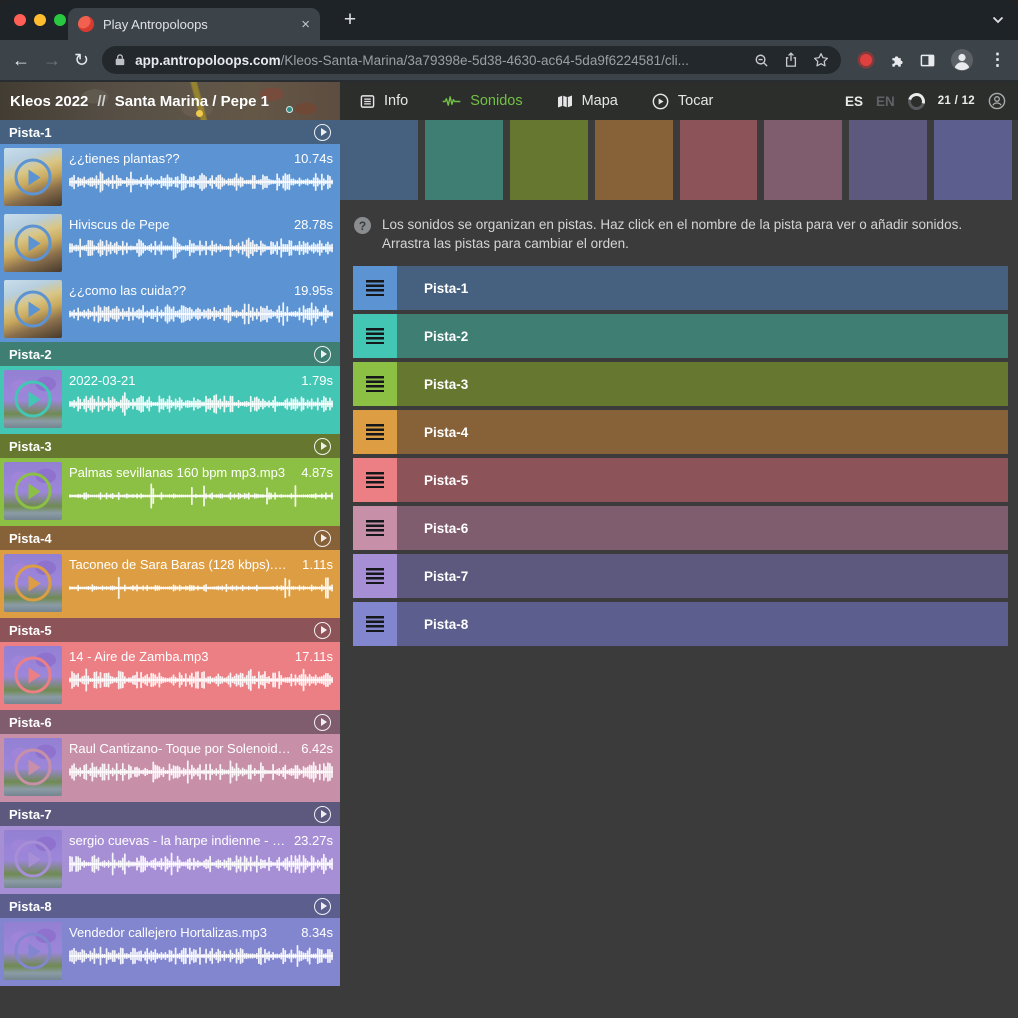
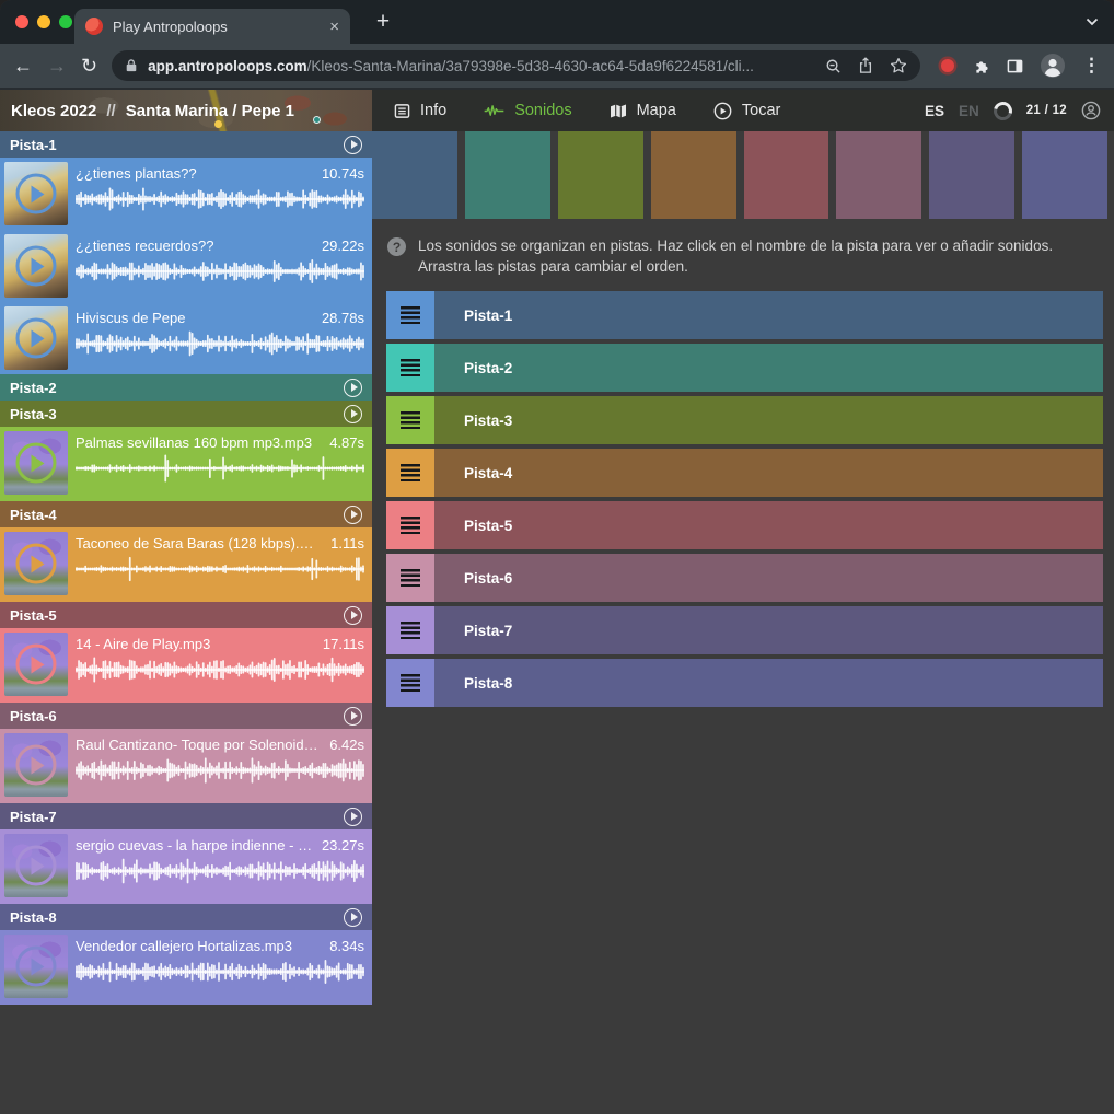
  Play Antropoloops
  ×
  +
  ←
  →
  ↻
  app.antropoloops.com/Kleos-Santa-Marina/3a79398e-5d38-4630-ac64-5da9f6224581/cli...
  ⋮
  Kleos 2022
  //
  Santa Marina / Pepe 1
  Info
  Sonidos
  Mapa
  Tocar
  ES
  EN
  21 / 12
  Pista-1
  ¿¿tienes plantas??
  10.74s
+ ¿¿tienes recuerdos??
+ 29.22s
  Hiviscus de Pepe
  28.78s
- ¿¿como las cuida??
- 19.95s
  Pista-2
- 2022-03-21
- 1.79s
  Pista-3
  Palmas sevillanas 160 bpm mp3.mp3
  4.87s
  Pista-4
  Taconeo de Sara Baras (128 kbps).mp
  1.11s
  Pista-5
- 14 - Aire de Zamba.mp3
+ 14 - Aire de Play.mp3
  17.11s
  Pista-6
  Raul Cantizano- Toque por Solenoide.
  6.42s
  Pista-7
  sergio cuevas - la harpe indienne - 03
  23.27s
  Pista-8
  Vendedor callejero Hortalizas.mp3
  8.34s
  ?
  Los sonidos se organizan en pistas. Haz click en el nombre de la pista para ver o añadir sonidos. Arrastra las pistas para cambiar el orden.
  Pista-1
  Pista-2
  Pista-3
  Pista-4
  Pista-5
  Pista-6
  Pista-7
  Pista-8
